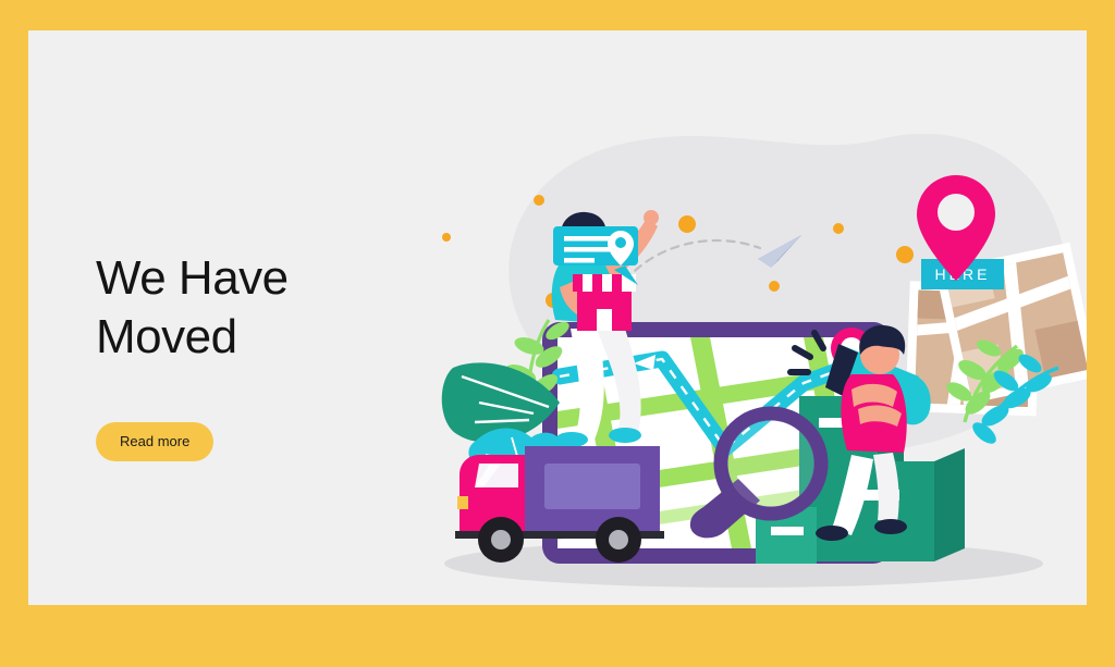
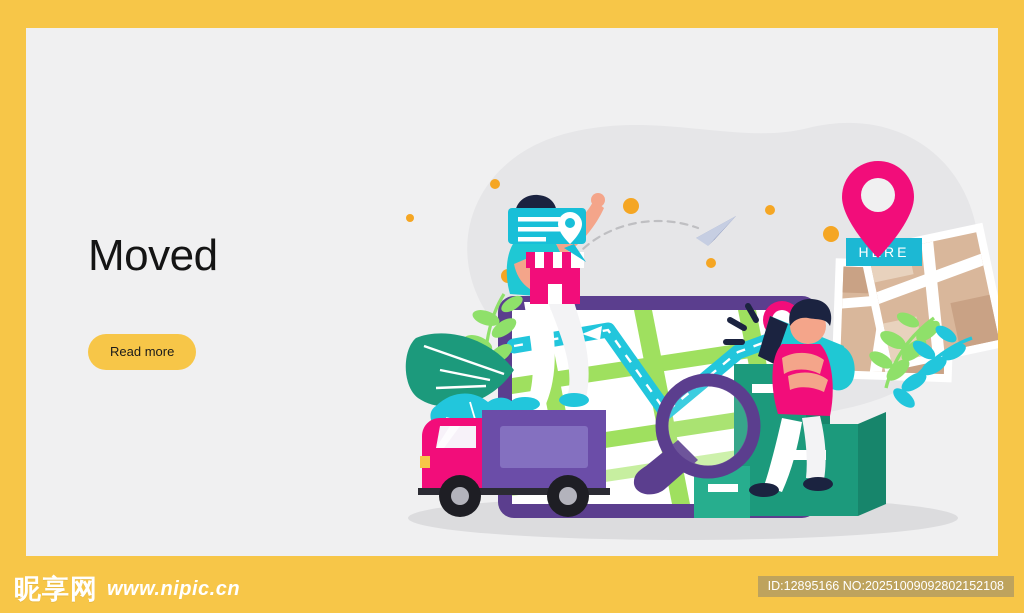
- We Have
  Moved
  Read more
  HRE
+ 昵享网
+ www.nipic.cn
+ ID:12895166 NO:20251009092802152108
